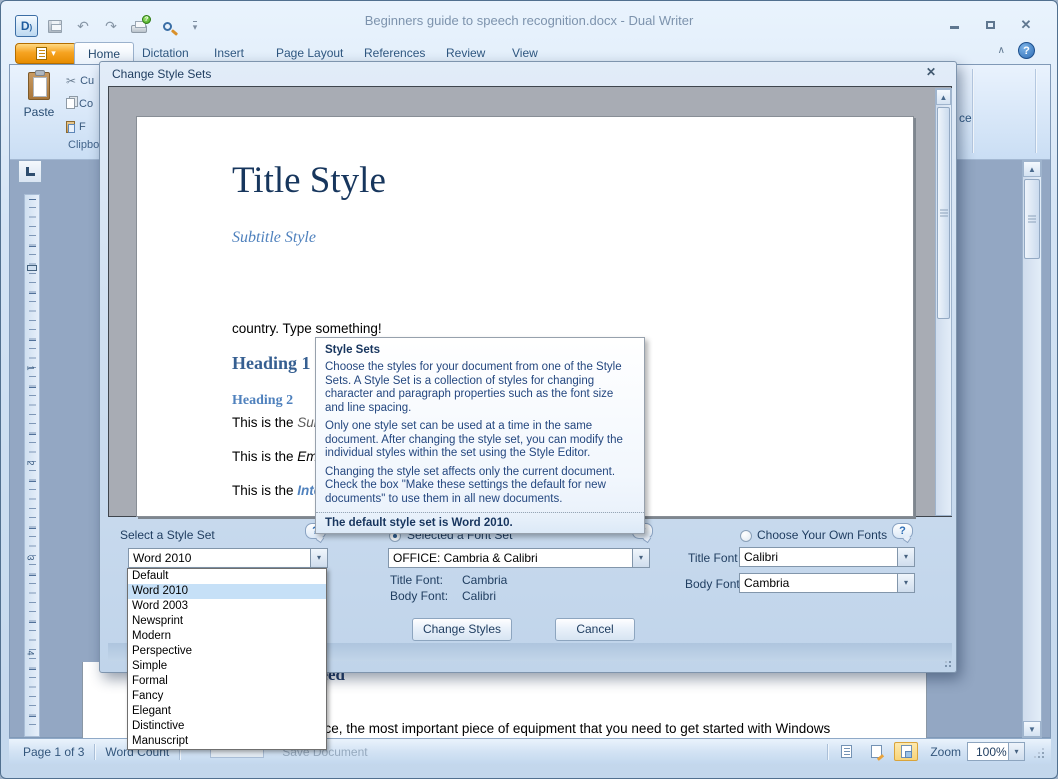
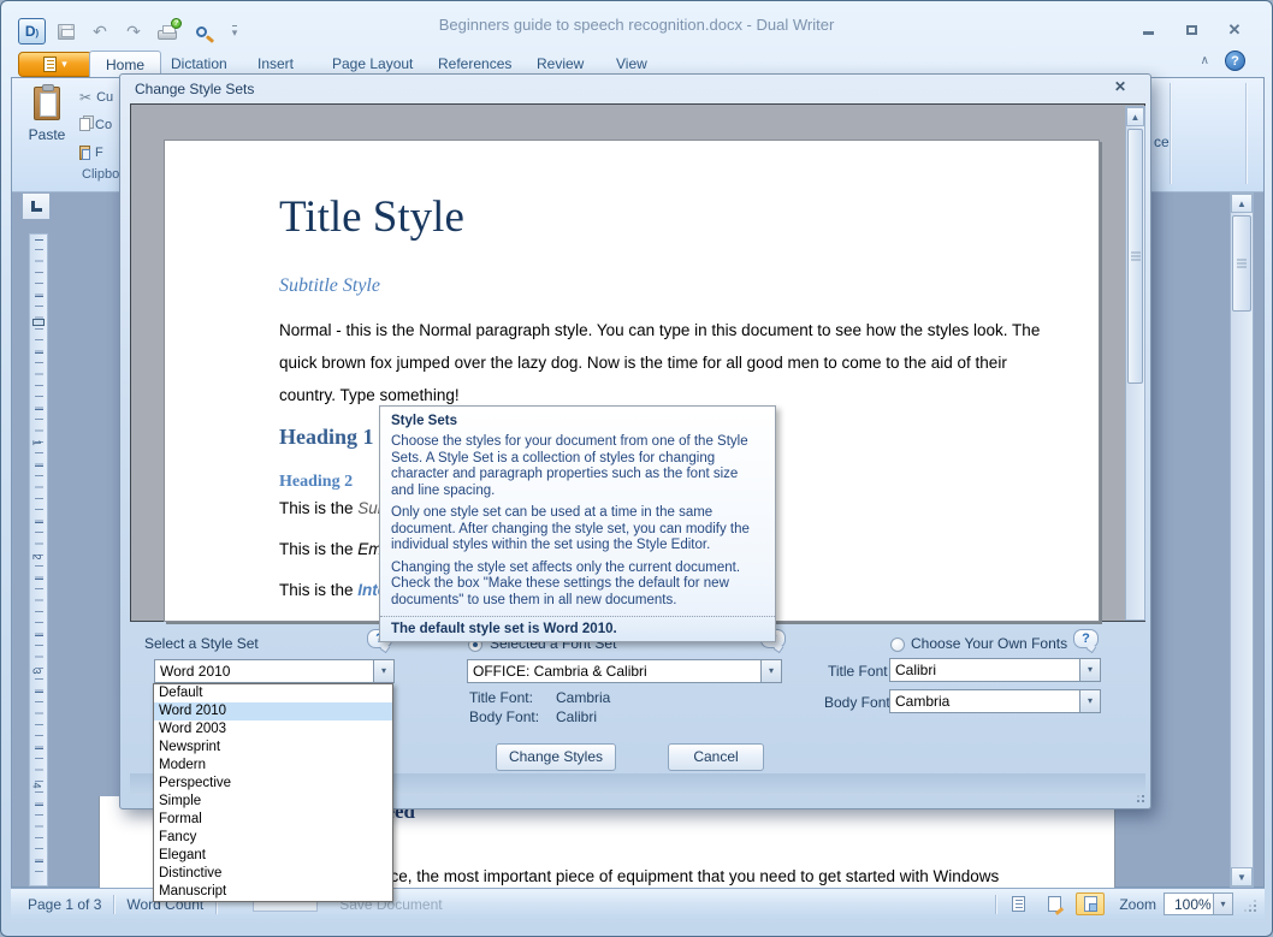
  D)
  ↶
  ↷
  ▾
  Beginners guide to speech recognition.docx - Dual Writer
  ✕
  ▾
  Home
  Dictation
  Insert
  Page Layout
  References
  Review
  View
  ∧
  ?
  Paste
  ✂
  Cu
  Co
  F
  Clipbo
  ce
  ce, the most important piece of equipment that you need to get started with Windows
  ▲
  ▼
  Page 1 of 3
  Word Count
  Save Document
  Zoom
  100%
  ▾
  Change Style Sets
  ✕
  Title Style
  Subtitle Style
+ Normal - this is the Normal paragraph style. You can type in this document to see how the styles look. The
+ quick brown fox jumped over the lazy dog. Now is the time for all good men to come to the aid of their
  country. Type something!
  Heading 1
  Heading 2
  This is the Su
  This is the Em
  This is the Int
  ▲
  Select a Style Set
  Word 2010
  ▾
  Selected a Font Set
  OFFICE: Cambria & Calibri
  ▾
  Title Font:
  Cambria
  Body Font:
  Calibri
  Choose Your Own Fonts
  ?
  Title Font
  Calibri
  ▾
  Body Fon
  Cambria
  ▾
  Change Styles
  Cancel
  Style Sets
  Choose the styles for your document from one of the Style Sets. A Style Set is a collection of styles for changing character and paragraph properties such as the font size and line spacing.
  Only one style set can be used at a time in the same document. After changing the style set, you can modify the individual styles within the set using the Style Editor.
  Changing the style set affects only the current document. Check the box "Make these settings the default for new documents" to use them in all new documents.
  The default style set is Word 2010.
  Default
  Word 2010
  Word 2003
  Newsprint
  Modern
  Perspective
  Simple
  Formal
  Fancy
  Elegant
  Distinctive
  Manuscript
